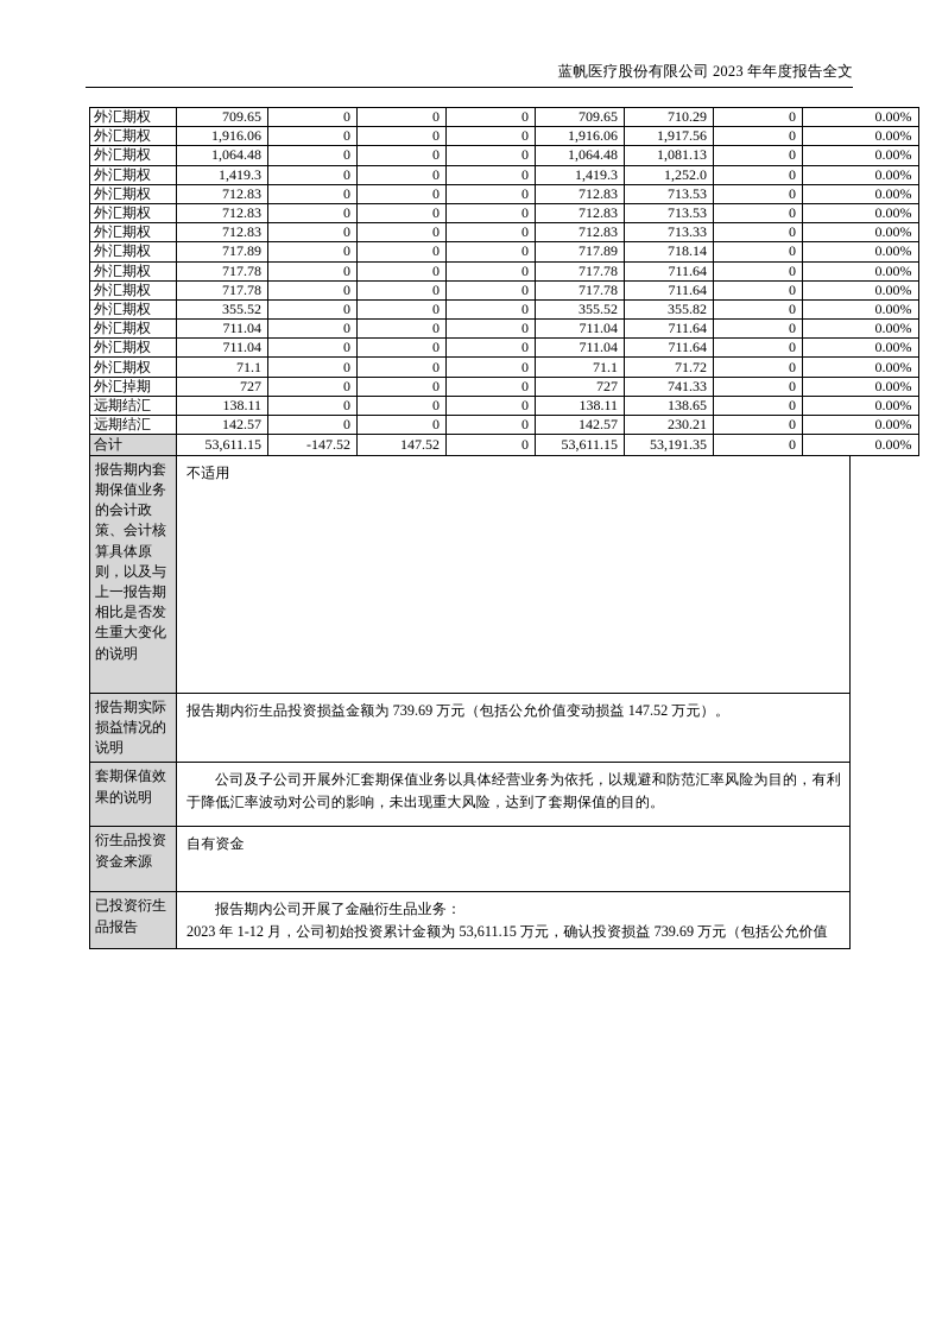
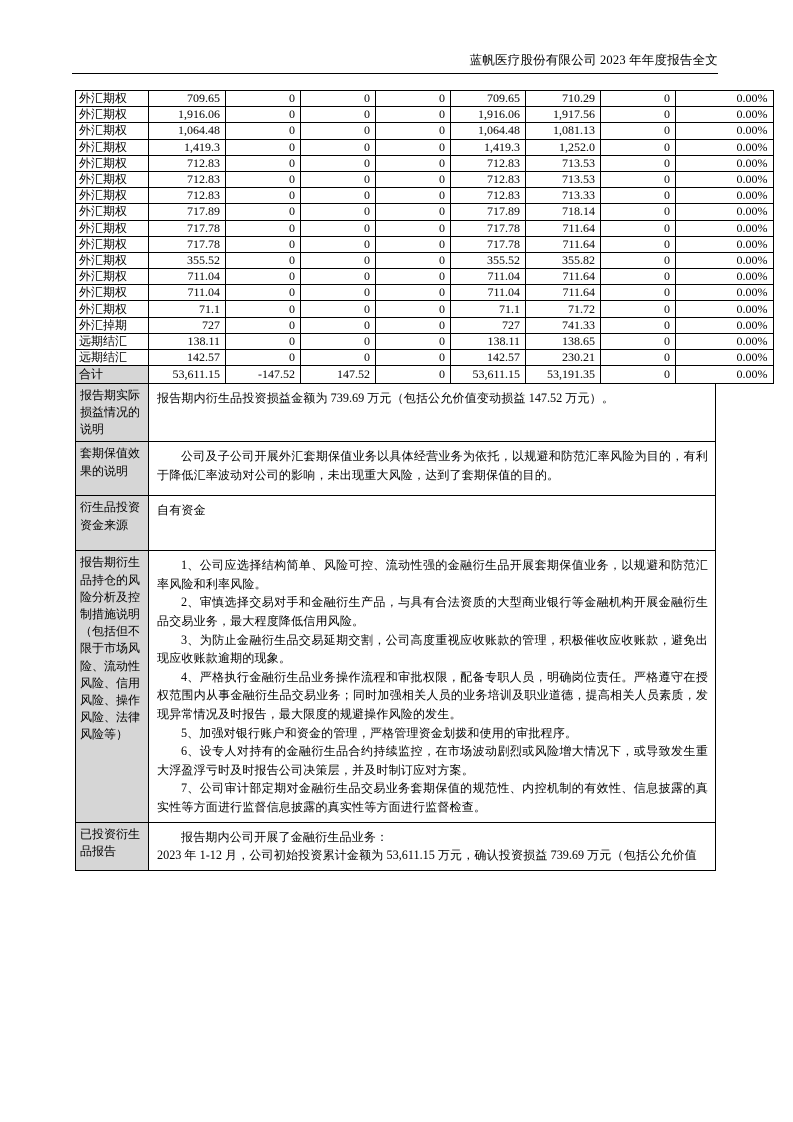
  蓝帆医疗股份有限公司 2023 年年度报告全文
  外汇期权	709.65	0	0	0	709.65	710.29	0	0.00%
  外汇期权	1,916.06	0	0	0	1,916.06	1,917.56	0	0.00%
  外汇期权	1,064.48	0	0	0	1,064.48	1,081.13	0	0.00%
  外汇期权	1,419.3	0	0	0	1,419.3	1,252.0	0	0.00%
  外汇期权	712.83	0	0	0	712.83	713.53	0	0.00%
  外汇期权	712.83	0	0	0	712.83	713.53	0	0.00%
  外汇期权	712.83	0	0	0	712.83	713.33	0	0.00%
  外汇期权	717.89	0	0	0	717.89	718.14	0	0.00%
  外汇期权	717.78	0	0	0	717.78	711.64	0	0.00%
  外汇期权	717.78	0	0	0	717.78	711.64	0	0.00%
  外汇期权	355.52	0	0	0	355.52	355.82	0	0.00%
  外汇期权	711.04	0	0	0	711.04	711.64	0	0.00%
  外汇期权	711.04	0	0	0	711.04	711.64	0	0.00%
  外汇期权	71.1	0	0	0	71.1	71.72	0	0.00%
  外汇掉期	727	0	0	0	727	741.33	0	0.00%
  远期结汇	138.11	0	0	0	138.11	138.65	0	0.00%
  远期结汇	142.57	0	0	0	142.57	230.21	0	0.00%
  合计	53,611.15	-147.52	147.52	0	53,611.15	53,191.35	0	0.00%
- 报告期内套期保值业务的会计政策、会计核算具体原则，以及与上一报告期相比是否发生重大变化的说明	不适用
  报告期实际损益情况的说明	报告期内衍生品投资损益金额为 739.69 万元（包括公允价值变动损益 147.52 万元）。
  套期保值效果的说明	公司及子公司开展外汇套期保值业务以具体经营业务为依托，以规避和防范汇率风险为目的，有利于降低汇率波动对公司的影响，未出现重大风险，达到了套期保值的目的。
  衍生品投资资金来源	自有资金
+ 报告期衍生品持仓的风险分析及控制措施说明（包括但不限于市场风险、流动性风险、信用风险、操作风险、法律风险等）	1、公司应选择结构简单、风险可控、流动性强的金融衍生品开展套期保值业务，以规避和防范汇率风险和利率风险。2、审慎选择交易对手和金融衍生产品，与具有合法资质的大型商业银行等金融机构开展金融衍生品交易业务，最大程度降低信用风险。3、为防止金融衍生品交易延期交割，公司高度重视应收账款的管理，积极催收应收账款，避免出现应收账款逾期的现象。4、严格执行金融衍生品业务操作流程和审批权限，配备专职人员，明确岗位责任。严格遵守在授权范围内从事金融衍生品交易业务；同时加强相关人员的业务培训及职业道德，提高相关人员素质，发现异常情况及时报告，最大限度的规避操作风险的发生。5、加强对银行账户和资金的管理，严格管理资金划拨和使用的审批程序。6、设专人对持有的金融衍生品合约持续监控，在市场波动剧烈或风险增大情况下，或导致发生重大浮盈浮亏时及时报告公司决策层，并及时制订应对方案。7、公司审计部定期对金融衍生品交易业务套期保值的规范性、内控机制的有效性、信息披露的真实性等方面进行监督信息披露的真实性等方面进行监督检查。
  已投资衍生品报告	报告期内公司开展了金融衍生品业务： 2023 年 1-12 月，公司初始投资累计金额为 53,611.15 万元，确认投资损益 739.69 万元（包括公允价值
